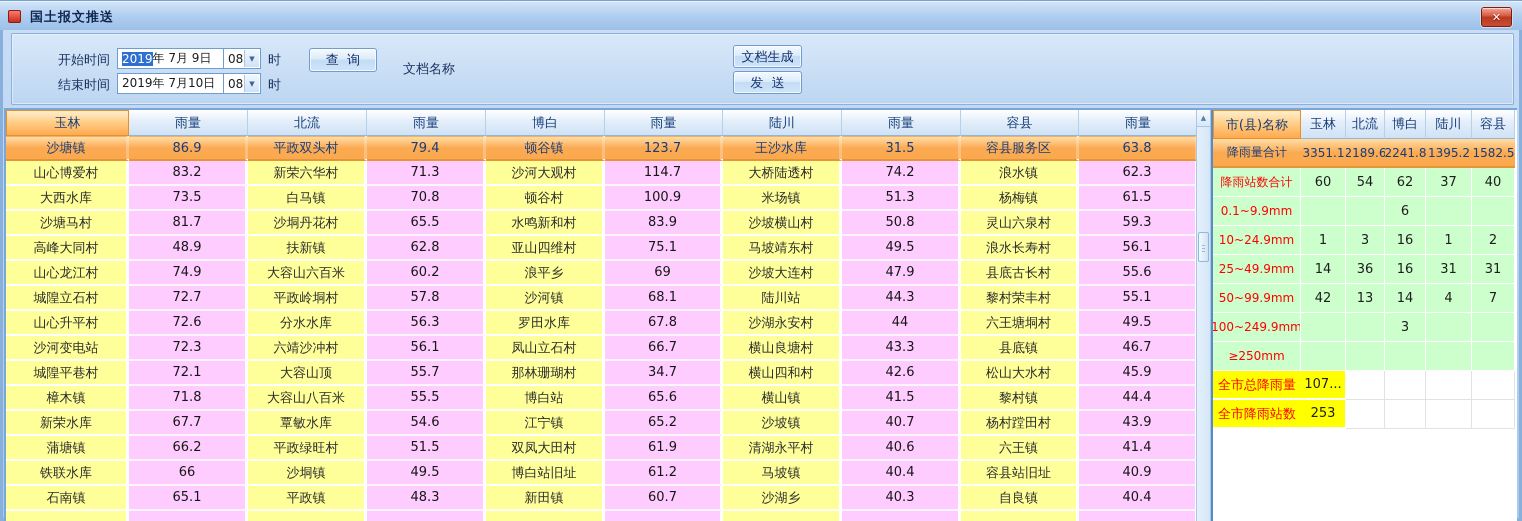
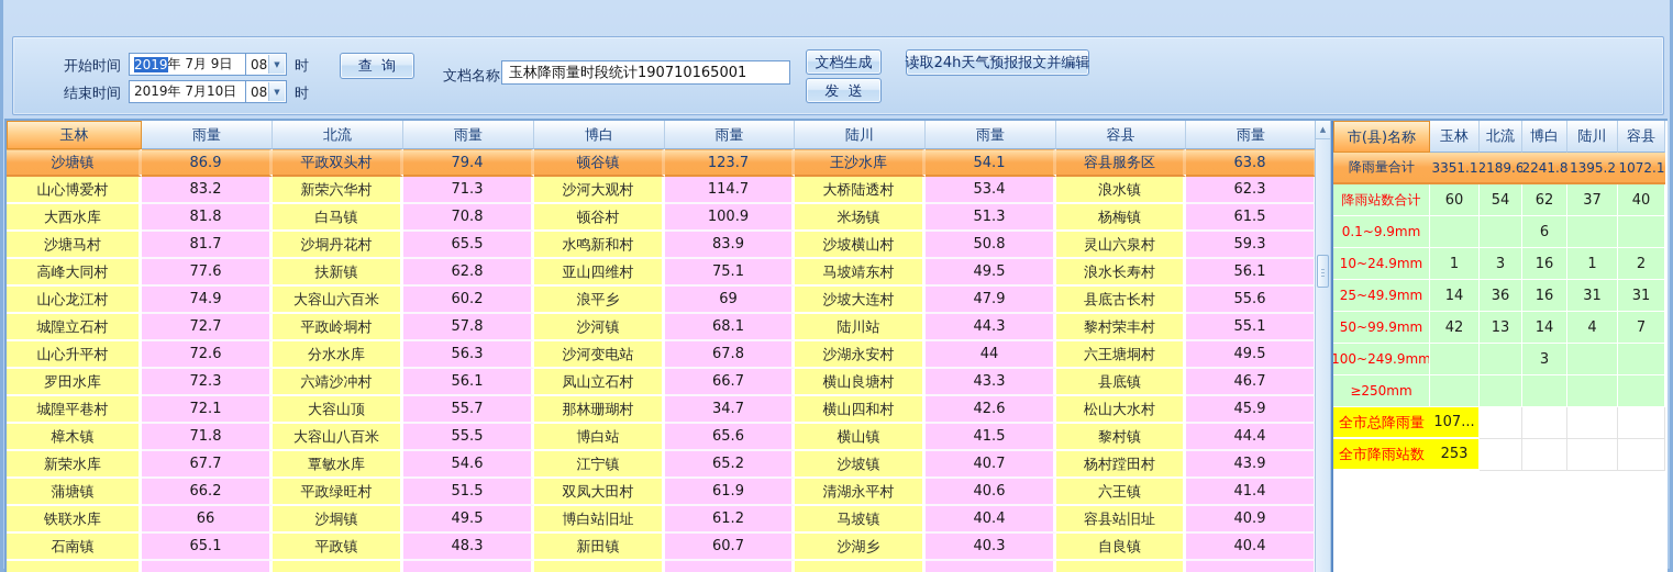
- 国土报文推送
- ✕
  开始时间
  2019
  年 7月 9日
  08
  ▼
  时
  结束时间
  2019年 7月10日
  08
  ▼
  时
  查 询
  文档名称
+ 玉林降雨量时段统计190710165001
  文档生成
  发 送
+ 读取24h天气预报报文并编辑
  玉林
  雨量
  北流
  雨量
  博白
  雨量
  陆川
  雨量
  容县
  雨量
  沙塘镇
  86.9
  平政双头村
  79.4
  顿谷镇
  123.7
  王沙水库
- 31.5
+ 54.1
  容县服务区
  63.8
  山心博爱村
  83.2
  新荣六华村
  71.3
  沙河大观村
  114.7
  大桥陆透村
- 74.2
+ 53.4
  浪水镇
  62.3
  大西水库
- 73.5
+ 81.8
  白马镇
  70.8
  顿谷村
  100.9
  米场镇
  51.3
  杨梅镇
  61.5
  沙塘马村
  81.7
  沙垌丹花村
  65.5
  水鸣新和村
  83.9
  沙坡横山村
  50.8
  灵山六泉村
  59.3
  高峰大同村
- 48.9
+ 77.6
  扶新镇
  62.8
  亚山四维村
  75.1
  马坡靖东村
  49.5
  浪水长寿村
  56.1
  山心龙江村
  74.9
  大容山六百米
  60.2
  浪平乡
  69
  沙坡大连村
  47.9
  县底古长村
  55.6
  城隍立石村
  72.7
  平政岭垌村
  57.8
  沙河镇
  68.1
  陆川站
  44.3
  黎村荣丰村
  55.1
  山心升平村
  72.6
  分水水库
  56.3
- 罗田水库
+ 沙河变电站
  67.8
  沙湖永安村
  44
  六王塘垌村
  49.5
- 沙河变电站
+ 罗田水库
  72.3
  六靖沙冲村
  56.1
  凤山立石村
  66.7
  横山良塘村
  43.3
  县底镇
  46.7
  城隍平巷村
  72.1
  大容山顶
  55.7
  那林珊瑚村
  34.7
  横山四和村
  42.6
  松山大水村
  45.9
  樟木镇
  71.8
  大容山八百米
  55.5
  博白站
  65.6
  横山镇
  41.5
  黎村镇
  44.4
  新荣水库
  67.7
  覃敏水库
  54.6
  江宁镇
  65.2
  沙坡镇
  40.7
  杨村蹚田村
  43.9
  蒲塘镇
  66.2
  平政绿旺村
  51.5
  双凤大田村
  61.9
  清湖永平村
  40.6
  六王镇
  41.4
  铁联水库
  66
  沙垌镇
  49.5
  博白站旧址
  61.2
  马坡镇
  40.4
  容县站旧址
  40.9
  石南镇
  65.1
  平政镇
  48.3
  新田镇
  60.7
  沙湖乡
  40.3
  自良镇
  40.4
  ▲
  市(县)名称
  玉林
  北流
  博白
  陆川
  容县
  降雨量合计
  3351.1
  2189.6
  2241.8
  1395.2
- 1582.5
+ 1072.1
  降雨站数合计
  60
  54
  62
  37
  40
  0.1~9.9mm
  6
  10~24.9mm
  1
  3
  16
  1
  2
  25~49.9mm
  14
  36
  16
  31
  31
  50~99.9mm
  42
  13
  14
  4
  7
  100~249.9mm
  3
  ≥250mm
  全市总降雨量
  107...
  全市降雨站数
  253
